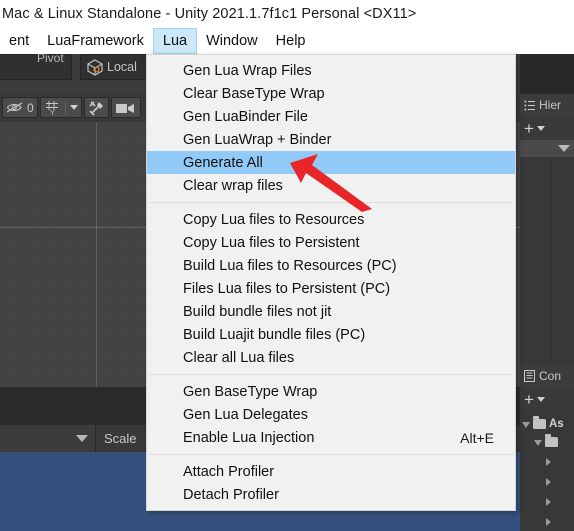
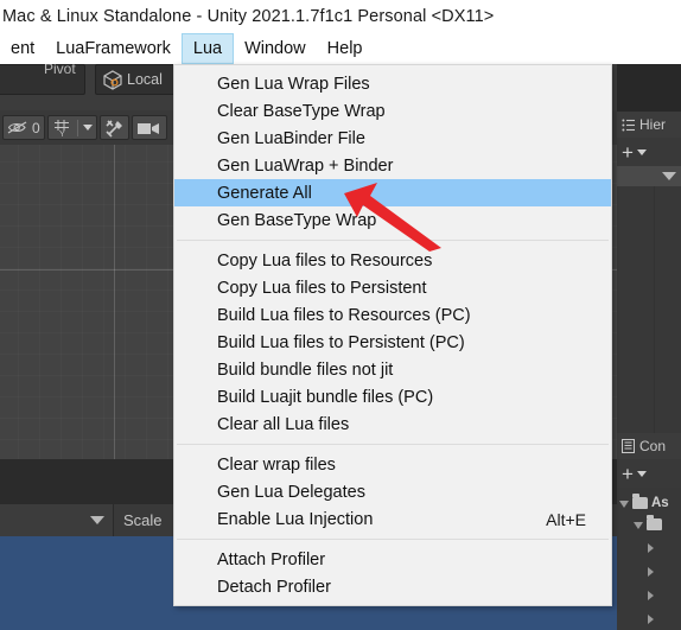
  Mac & Linux Standalone - Unity 2021.1.7f1c1 Personal <DX11>
  ent
  LuaFramework
  Lua
  Window
  Help
  Pivot
  Local
  0
  Scale
  Hier
  +
  Con
  +
  As
  Gen Lua Wrap Files
  Clear BaseType Wrap
  Gen LuaBinder File
  Gen LuaWrap + Binder
  Generate All
- Clear wrap files
+ Gen BaseType Wrap
  Copy Lua files to Resources
  Copy Lua files to Persistent
  Build Lua files to Resources (PC)
- Files Lua files to Persistent (PC)
+ Build Lua files to Persistent (PC)
  Build bundle files not jit
  Build Luajit bundle files (PC)
  Clear all Lua files
- Gen BaseType Wrap
+ Clear wrap files
  Gen Lua Delegates
  Enable Lua Injection
  Alt+E
  Attach Profiler
  Detach Profiler
